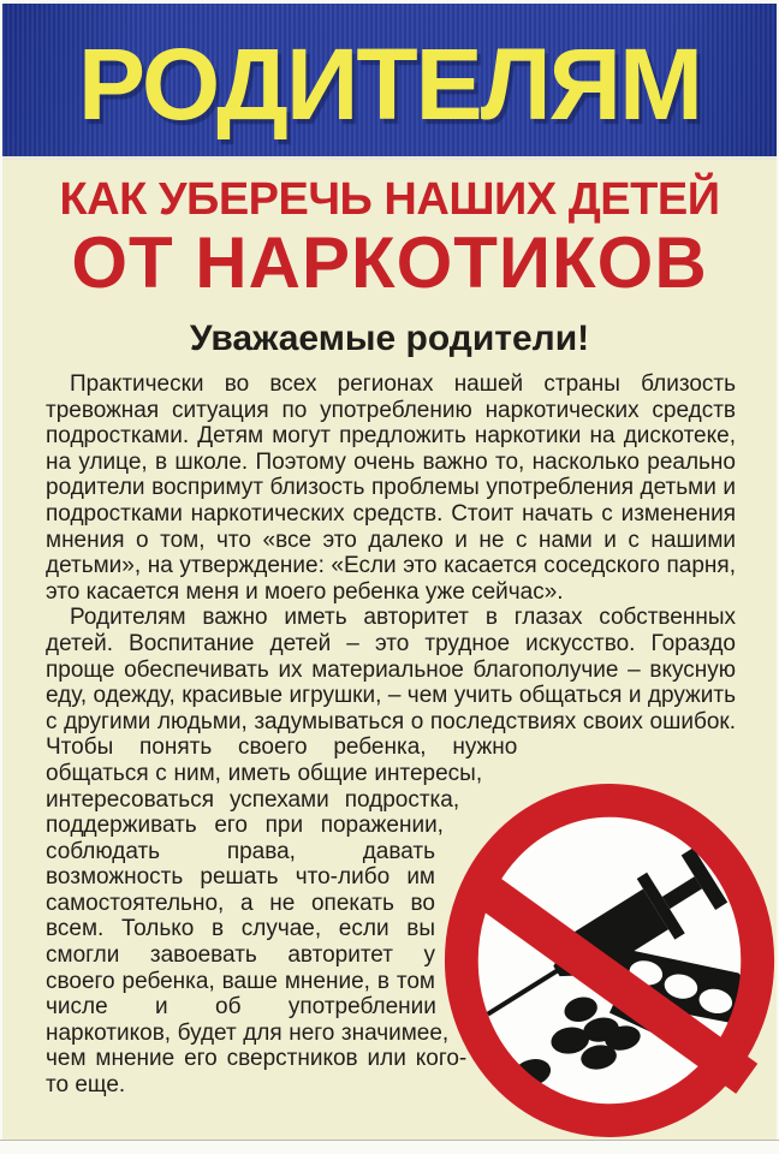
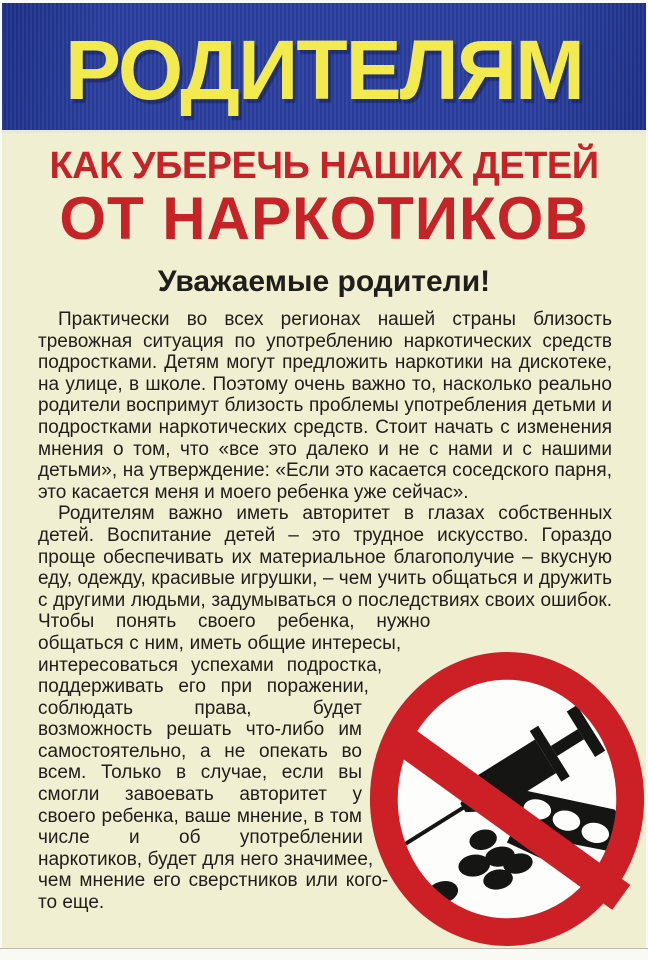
  РОДИТЕЛЯМ
  КАК УБЕРЕЧЬ НАШИХ ДЕТЕЙ
  ОТ НАРКОТИКОВ
  Уважаемые родители!
  Практически во всех регионах нашей страны близость тревожная ситуация по употреблению наркотических средств подростками. Детям могут предложить наркотики на дискотеке, на улице, в школе. Поэтому очень важно то, насколько реально родители воспримут близость проблемы употребления детьми и подростками наркотических средств. Стоит начать с изменения мнения о том, что «все это далеко и не с нами и с нашими детьми», на утверждение: «Если это касается соседского парня, это касается меня и моего ребенка уже сейчас».
- Родителям важно иметь авторитет в глазах собственных детей. Воспитание детей – это трудное искусство. Гораздо проще обеспечивать их материальное благополучие – вкусную еду, одежду, красивые игрушки, – чем учить общаться и дружить с другими людьми, задумываться о последствиях своих ошибок. Чтобы понять своего ребенка, нужно общаться с ним, иметь общие интересы, интересоваться успехами подростка, поддерживать его при поражении, соблюдать права, давать возможность решать что-либо им самостоятельно, а не опекать во всем. Только в случае, если вы смогли завоевать авторитет у своего ребенка, ваше мнение, в том числе и об употреблении наркотиков, будет для него значимее, чем мнение его сверстников или кого-то еще.
+ Родителям важно иметь авторитет в глазах собственных детей. Воспитание детей – это трудное искусство. Гораздо проще обеспечивать их материальное благополучие – вкусную еду, одежду, красивые игрушки, – чем учить общаться и дружить с другими людьми, задумываться о последствиях своих ошибок. Чтобы понять своего ребенка, нужно общаться с ним, иметь общие интересы, интересоваться успехами подростка, поддерживать его при поражении, соблюдать права, будет возможность решать что-либо им самостоятельно, а не опекать во всем. Только в случае, если вы смогли завоевать авторитет у своего ребенка, ваше мнение, в том числе и об употреблении наркотиков, будет для него значимее, чем мнение его сверстников или кого-то еще.
